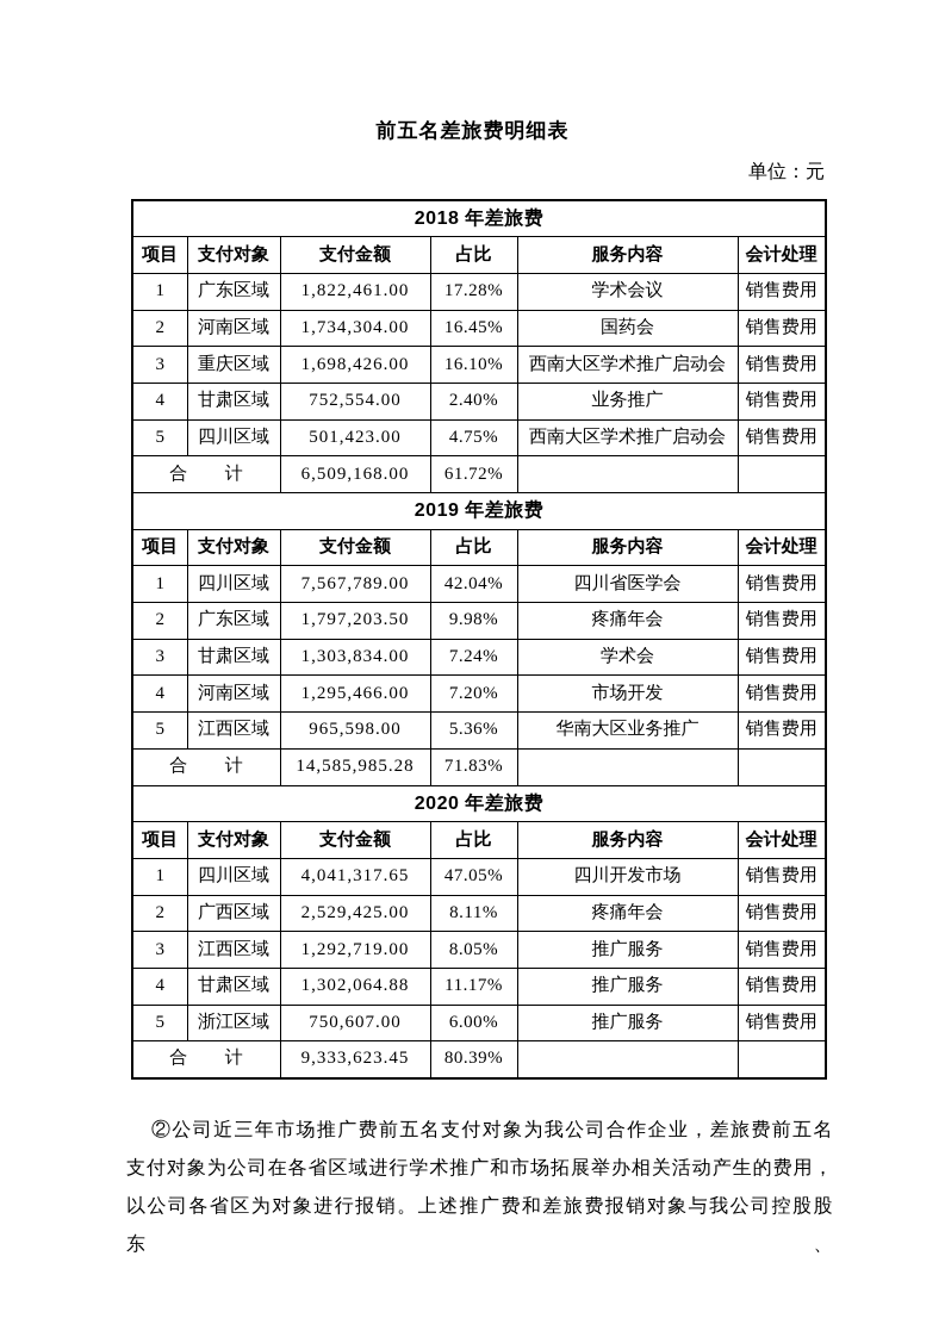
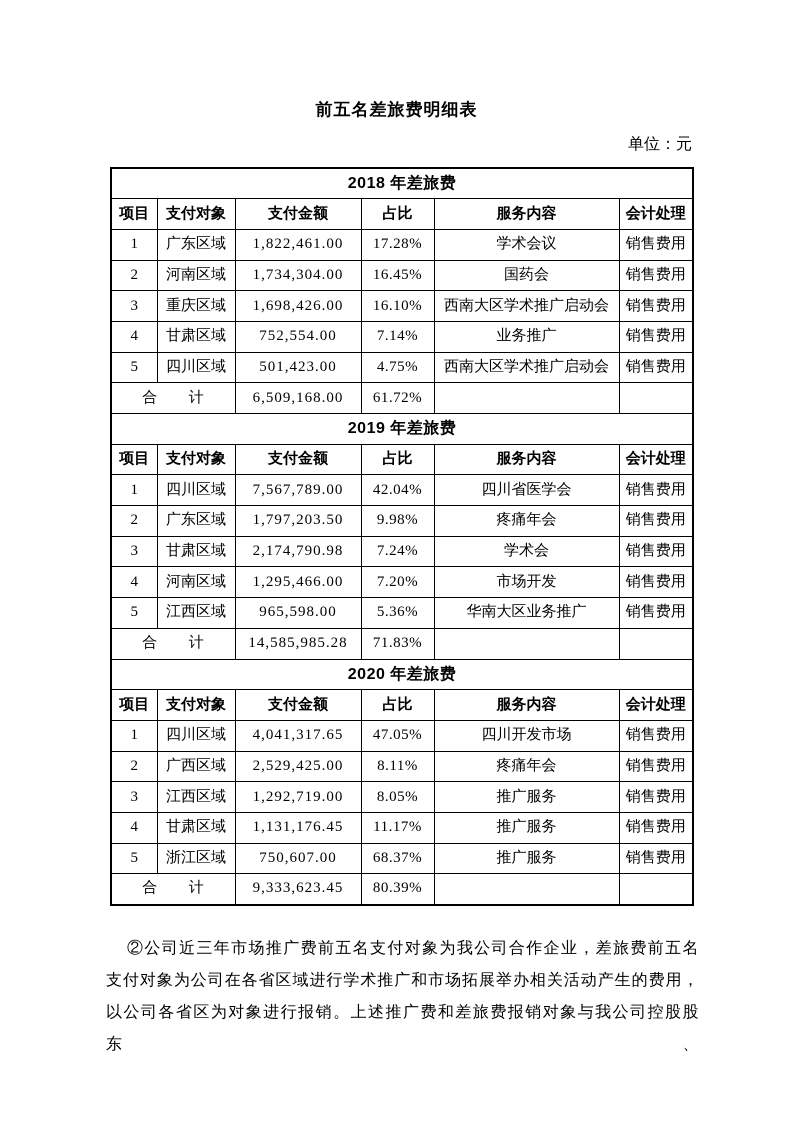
  前五名差旅费明细表
  单位：元
  2018 年差旅费
  项目	支付对象	支付金额	占比	服务内容	会计处理
  1	广东区域	1,822,461.00	17.28%	学术会议	销售费用
  2	河南区域	1,734,304.00	16.45%	国药会	销售费用
  3	重庆区域	1,698,426.00	16.10%	西南大区学术推广启动会	销售费用
- 4	甘肃区域	752,554.00	2.40%	业务推广	销售费用
+ 4	甘肃区域	752,554.00	7.14%	业务推广	销售费用
  5	四川区域	501,423.00	4.75%	西南大区学术推广启动会	销售费用
  合 计	6,509,168.00	61.72%
  2019 年差旅费
  项目	支付对象	支付金额	占比	服务内容	会计处理
  1	四川区域	7,567,789.00	42.04%	四川省医学会	销售费用
  2	广东区域	1,797,203.50	9.98%	疼痛年会	销售费用
- 3	甘肃区域	1,303,834.00	7.24%	学术会	销售费用
+ 3	甘肃区域	2,174,790.98	7.24%	学术会	销售费用
  4	河南区域	1,295,466.00	7.20%	市场开发	销售费用
  5	江西区域	965,598.00	5.36%	华南大区业务推广	销售费用
  合 计	14,585,985.28	71.83%
  2020 年差旅费
  项目	支付对象	支付金额	占比	服务内容	会计处理
  1	四川区域	4,041,317.65	47.05%	四川开发市场	销售费用
  2	广西区域	2,529,425.00	8.11%	疼痛年会	销售费用
  3	江西区域	1,292,719.00	8.05%	推广服务	销售费用
- 4	甘肃区域	1,302,064.88	11.17%	推广服务	销售费用
+ 4	甘肃区域	1,131,176.45	11.17%	推广服务	销售费用
- 5	浙江区域	750,607.00	6.00%	推广服务	销售费用
+ 5	浙江区域	750,607.00	68.37%	推广服务	销售费用
  合 计	9,333,623.45	80.39%
  ②公司近三年市场推广费前五名支付对象为我公司合作企业，差旅费前五名
  支付对象为公司在各省区域进行学术推广和市场拓展举办相关活动产生的费用，
  以公司各省区为对象进行报销。上述推广费和差旅费报销对象与我公司控股股东、
